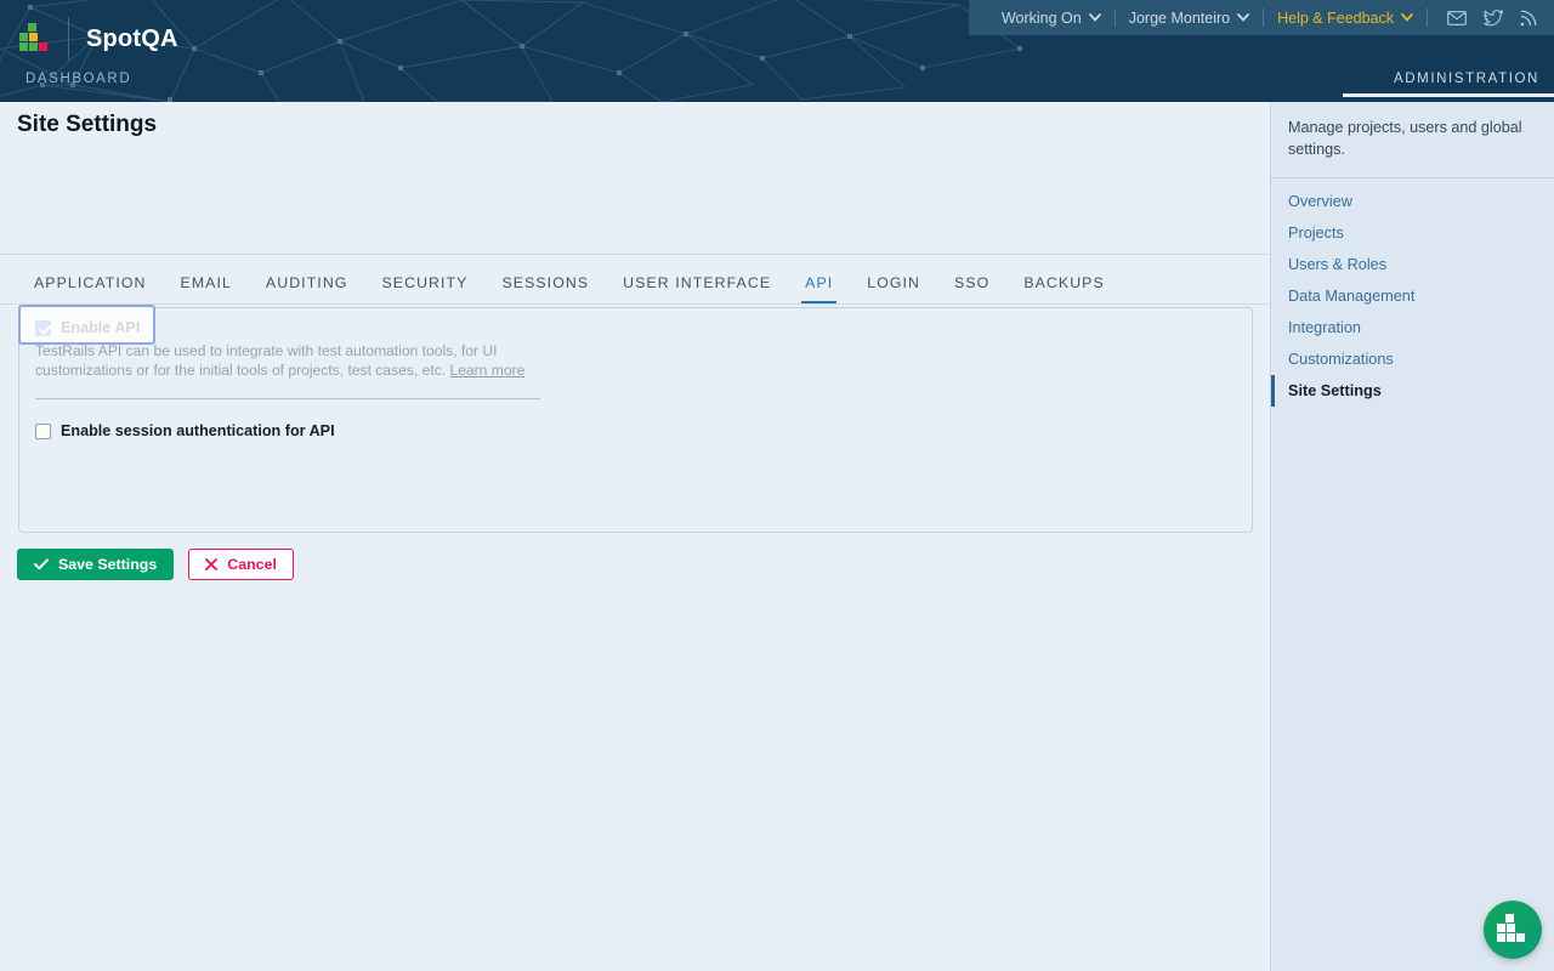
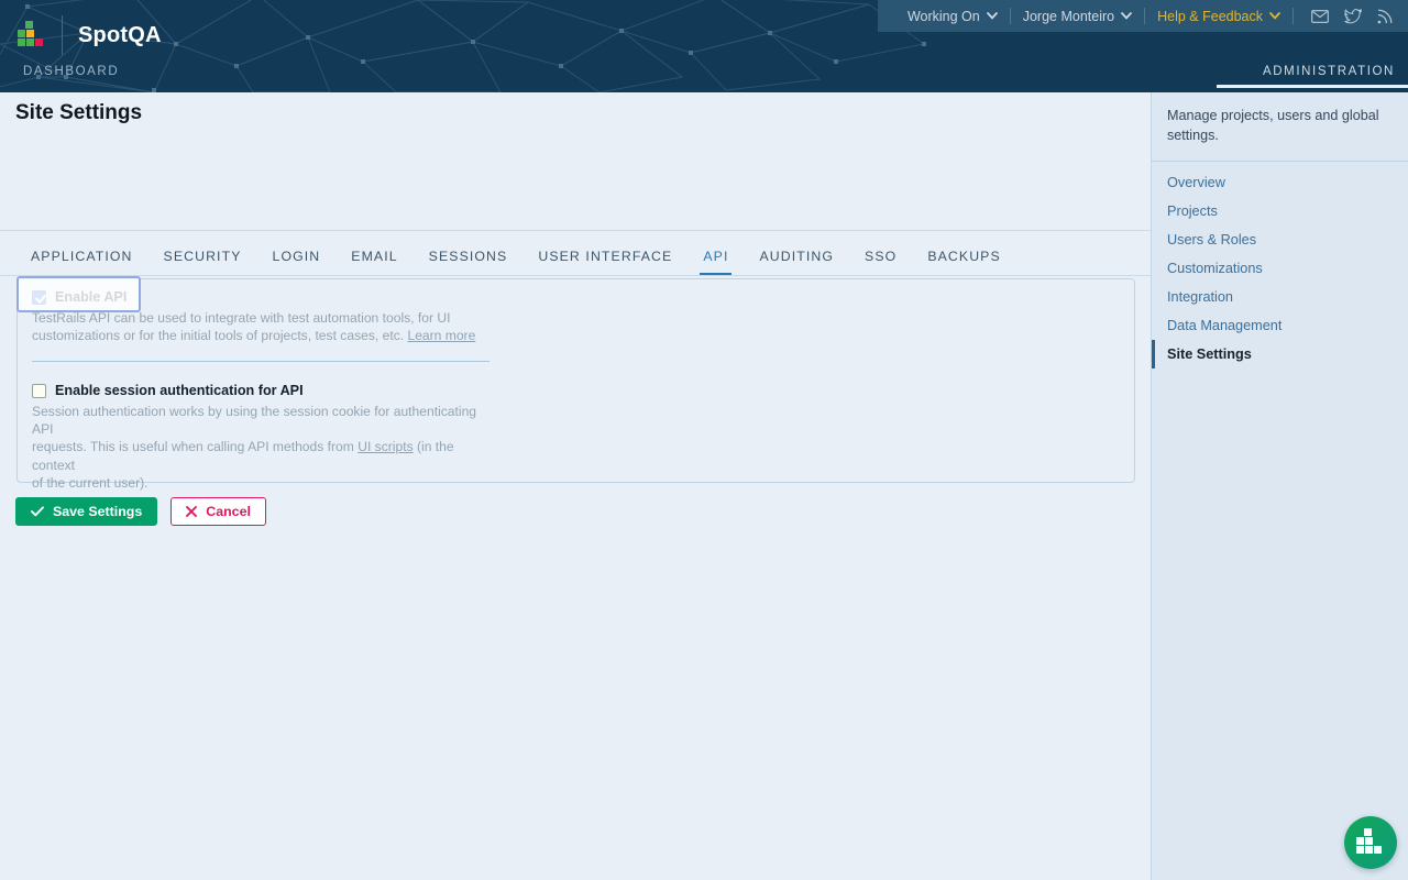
  Working On
  Jorge Monteiro
  Help & Feedback
  SpotQA
  DASHBOARD
  ADMINISTRATION
  Site Settings
  APPLICATION
- EMAIL
+ SECURITY
- AUDITING
+ LOGIN
- SECURITY
+ EMAIL
  SESSIONS
  USER INTERFACE
  API
- LOGIN
+ AUDITING
  SSO
  BACKUPS
  Enable API
  TestRails API can be used to integrate with test automation tools, for UI
  customizations or for the initial tools of projects, test cases, etc. Learn more
  Enable session authentication for API
+ Session authentication works by using the session cookie for authenticating API
+ requests. This is useful when calling API methods from UI scripts (in the context
+ of the current user).
  Save Settings
  Cancel
  Manage projects, users and global settings.
  Overview
  Projects
  Users & Roles
- Data Management
+ Customizations
  Integration
- Customizations
+ Data Management
  Site Settings
